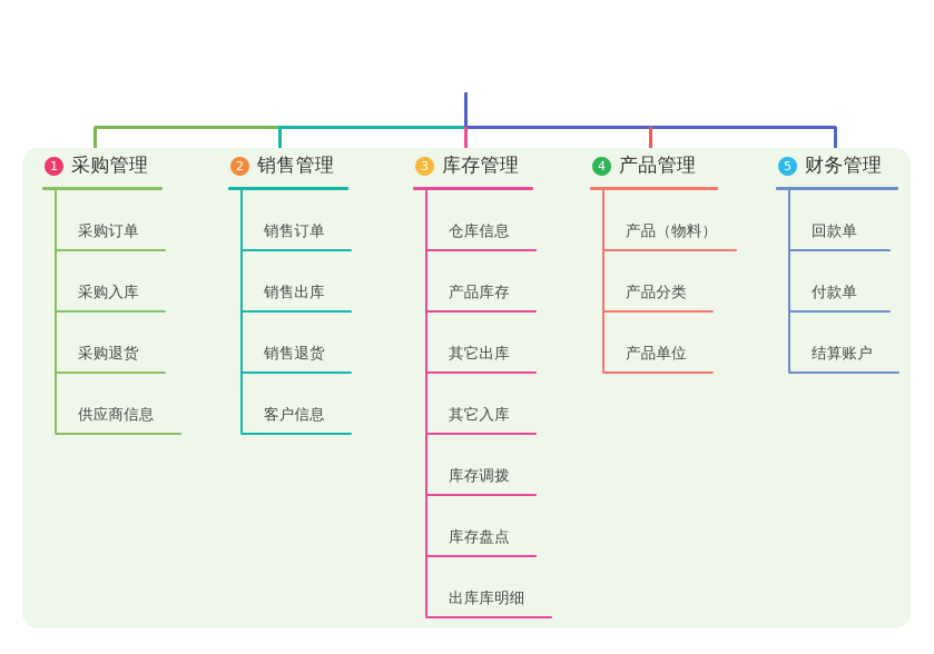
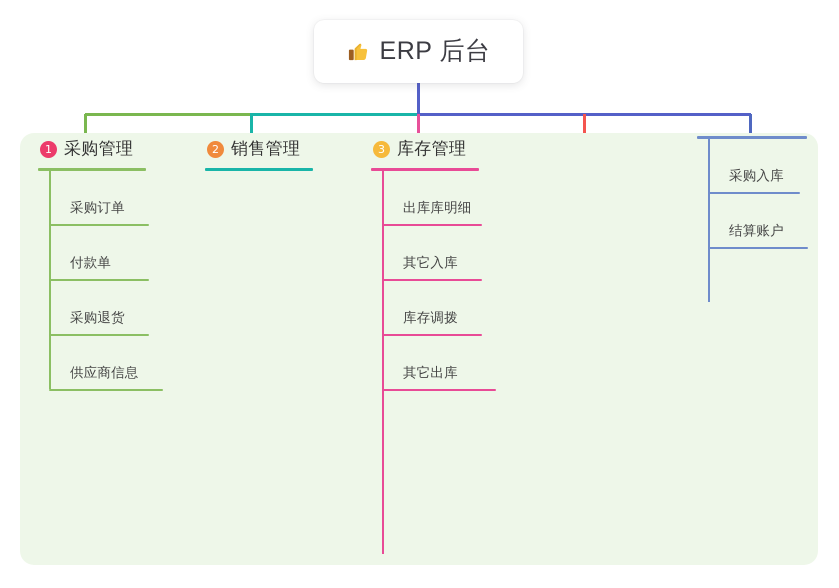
+ ERP 后台
  1
  采购管理
  采购订单
- 采购入库
+ 付款单
  采购退货
  供应商信息
  2
  销售管理
- 销售订单
- 销售出库
- 销售退货
- 客户信息
  3
  库存管理
- 仓库信息
- 产品库存
- 其它出库
+ 出库库明细
  其它入库
  库存调拨
- 库存盘点
- 出库库明细
+ 其它出库
- 4
- 产品管理
- 产品（物料）
- 产品分类
- 产品单位
- 5
- 财务管理
- 回款单
- 付款单
+ 采购入库
  结算账户
